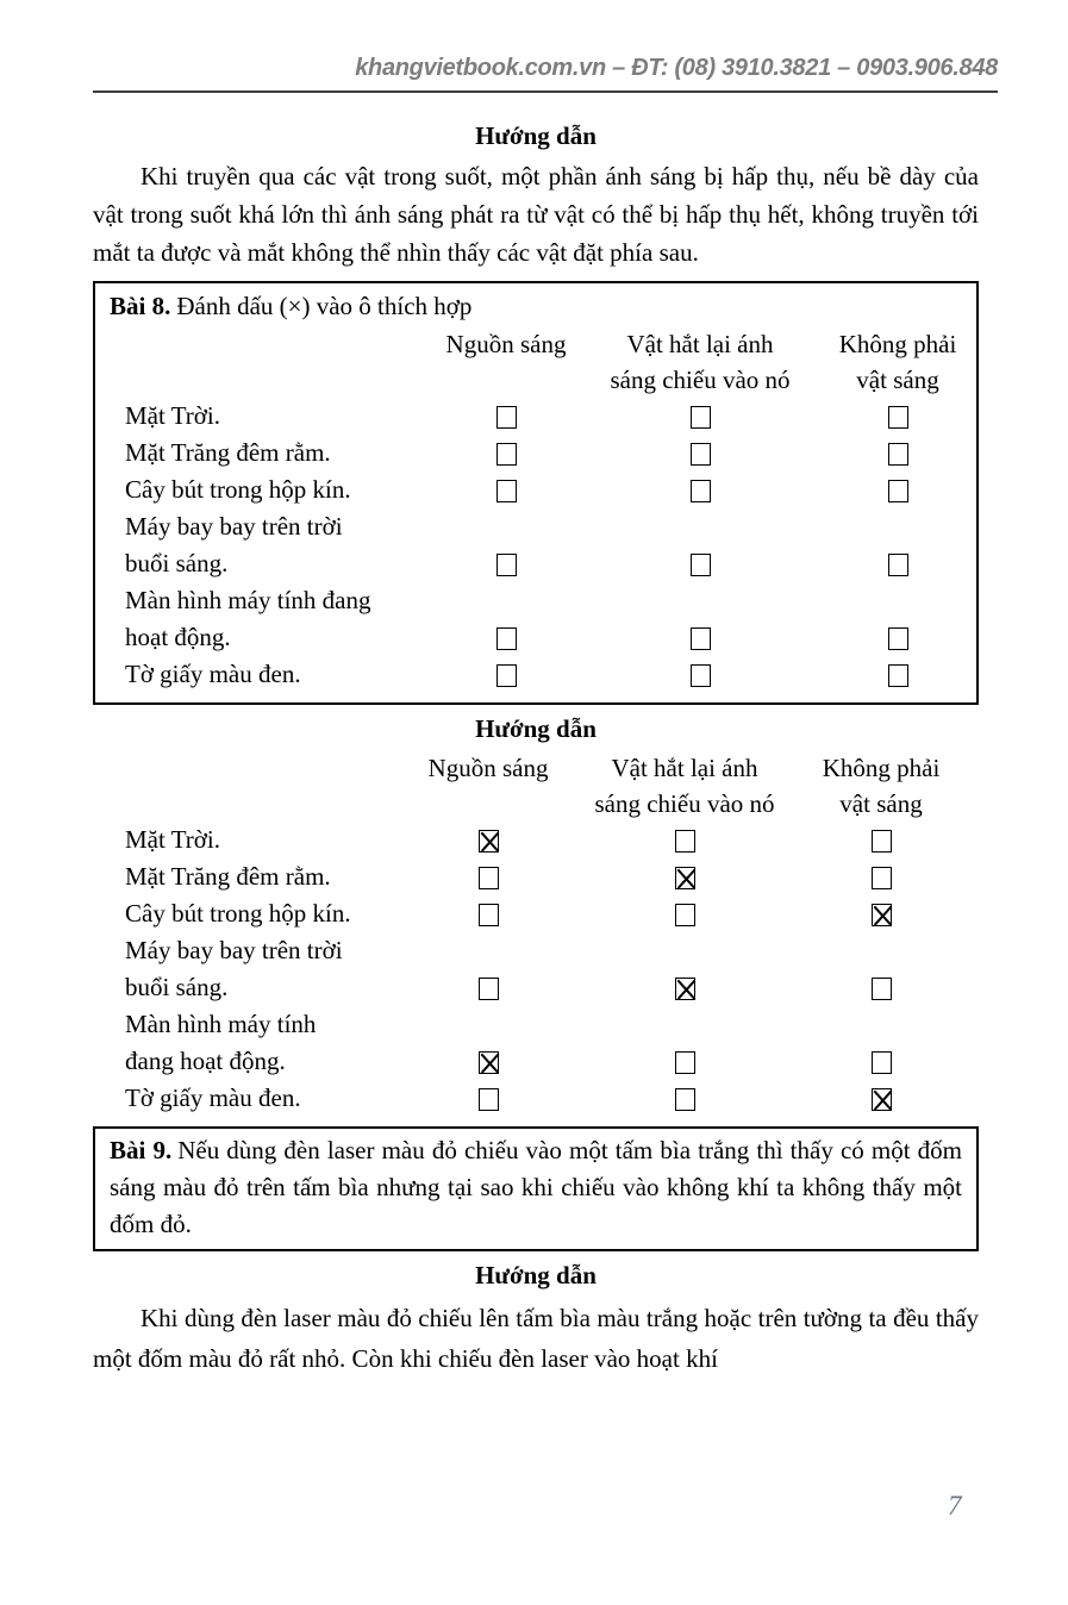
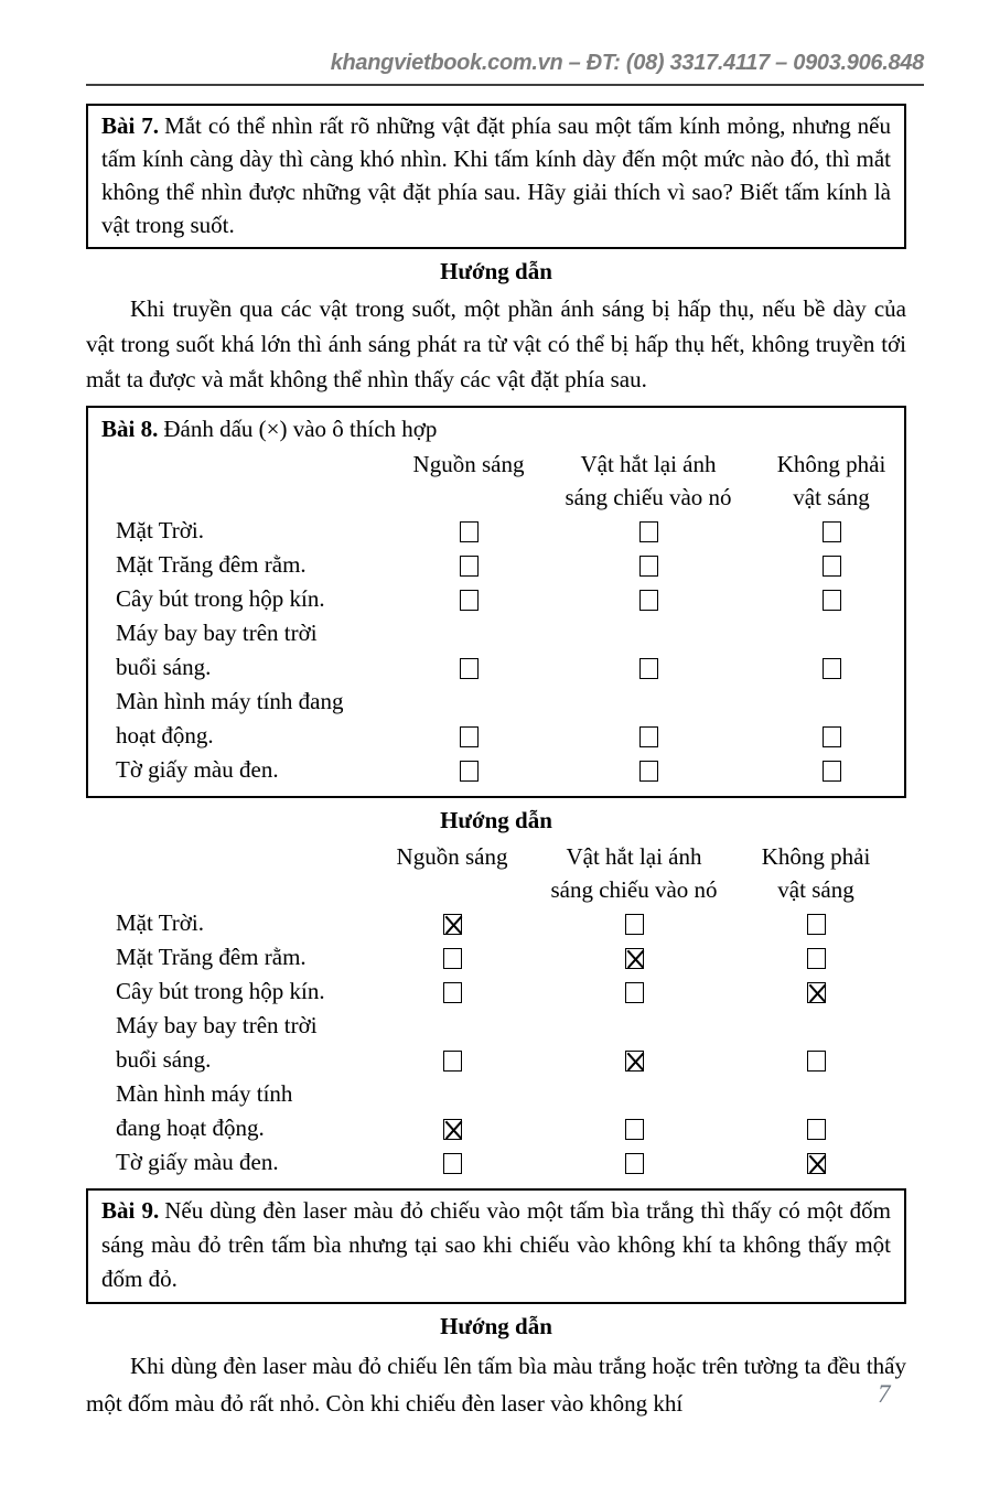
- khangvietbook.com.vn – ĐT: (08) 3910.3821 – 0903.906.848
+ khangvietbook.com.vn – ĐT: (08) 3317.4117 – 0903.906.848
+ Bài 7. Mắt có thể nhìn rất rõ những vật đặt phía sau một tấm kính mỏng, nhưng nếu tấm kính càng dày thì càng khó nhìn. Khi tấm kính dày đến một mức nào đó, thì mắt không thể nhìn được những vật đặt phía sau. Hãy giải thích vì sao? Biết tấm kính là vật trong suốt.
  Hướng dẫn
  Khi truyền qua các vật trong suốt, một phần ánh sáng bị hấp thụ, nếu bề dày của vật trong suốt khá lớn thì ánh sáng phát ra từ vật có thể bị hấp thụ hết, không truyền tới mắt ta được và mắt không thể nhìn thấy các vật đặt phía sau.
  Bài 8. Đánh dấu (×) vào ô thích hợp
  Nguồn sáng
  Vật hắt lại ánh
  sáng chiếu vào nó
  Không phải
  vật sáng
  Mặt Trời.
  Mặt Trăng đêm rằm.
  Cây bút trong hộp kín.
  Máy bay bay trên trời
  buổi sáng.
  Màn hình máy tính đang
  hoạt động.
  Tờ giấy màu đen.
  Hướng dẫn
  Nguồn sáng
  Vật hắt lại ánh
  sáng chiếu vào nó
  Không phải
  vật sáng
  Mặt Trời.
  Mặt Trăng đêm rằm.
  Cây bút trong hộp kín.
  Máy bay bay trên trời
  buổi sáng.
  Màn hình máy tính
  đang hoạt động.
  Tờ giấy màu đen.
  Bài 9. Nếu dùng đèn laser màu đỏ chiếu vào một tấm bìa trắng thì thấy có một đốm sáng màu đỏ trên tấm bìa nhưng tại sao khi chiếu vào không khí ta không thấy một đốm đỏ.
  Hướng dẫn
- Khi dùng đèn laser màu đỏ chiếu lên tấm bìa màu trắng hoặc trên tường ta đều thấy một đốm màu đỏ rất nhỏ. Còn khi chiếu đèn laser vào hoạt khí
+ Khi dùng đèn laser màu đỏ chiếu lên tấm bìa màu trắng hoặc trên tường ta đều thấy một đốm màu đỏ rất nhỏ. Còn khi chiếu đèn laser vào không khí
  7
